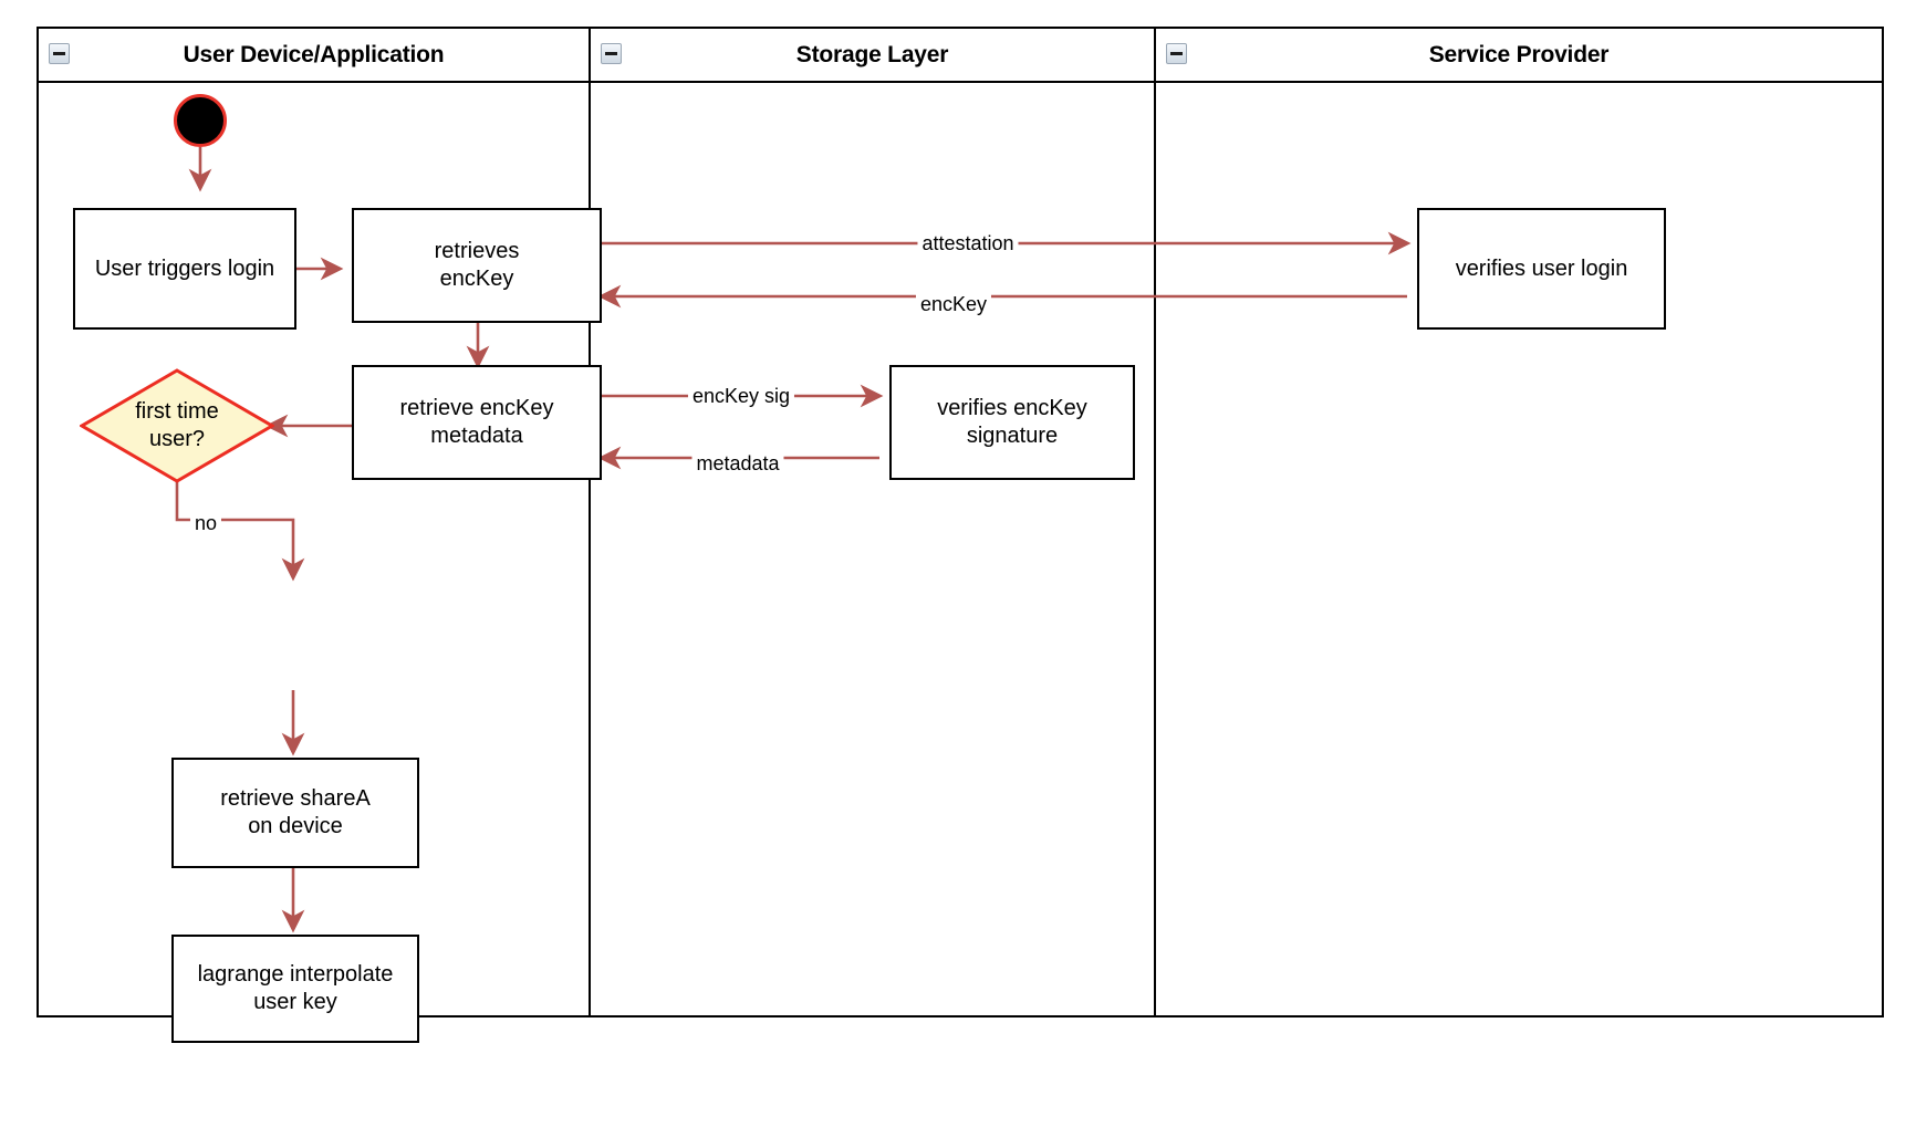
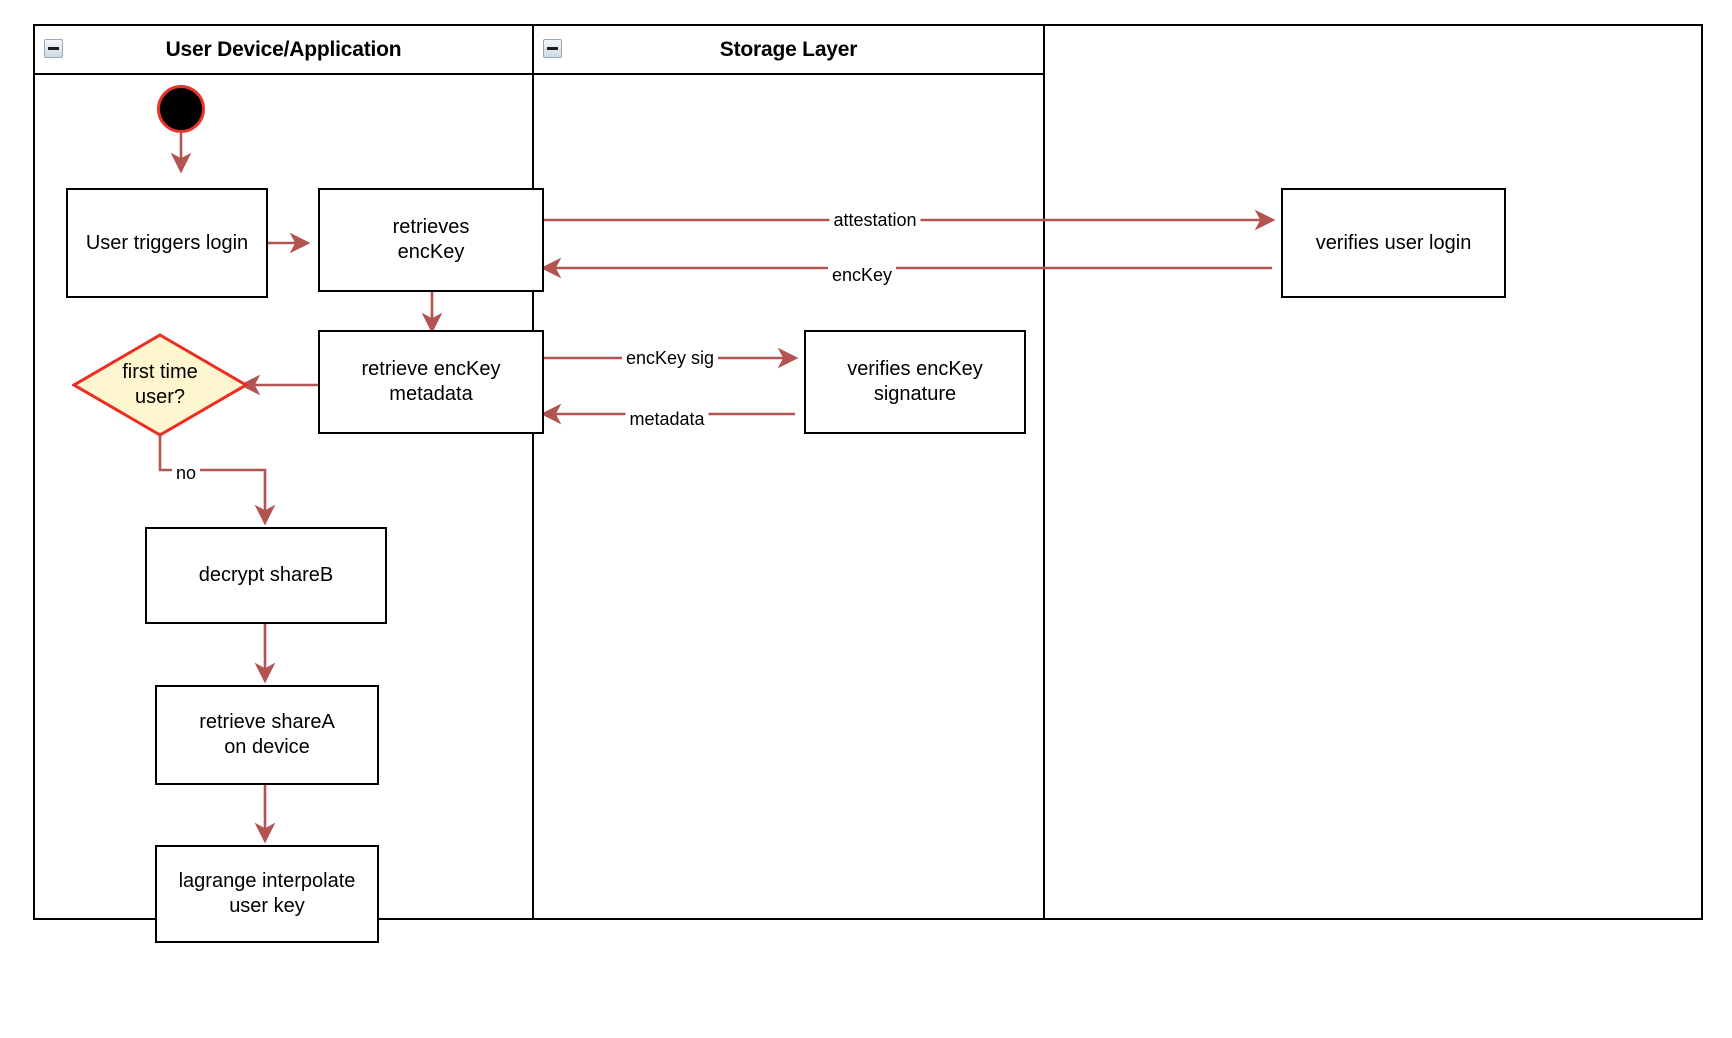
  User Device/Application
  Storage Layer
- Service Provider
  attestation
  encKey
  encKey sig
  metadata
  no
  User triggers login
  retrieves
  encKey
  retrieve encKey
  metadata
  first time
  user?
+ decrypt shareB
  retrieve shareA
  on device
  lagrange interpolate
  user key
  verifies encKey
  signature
  verifies user login
